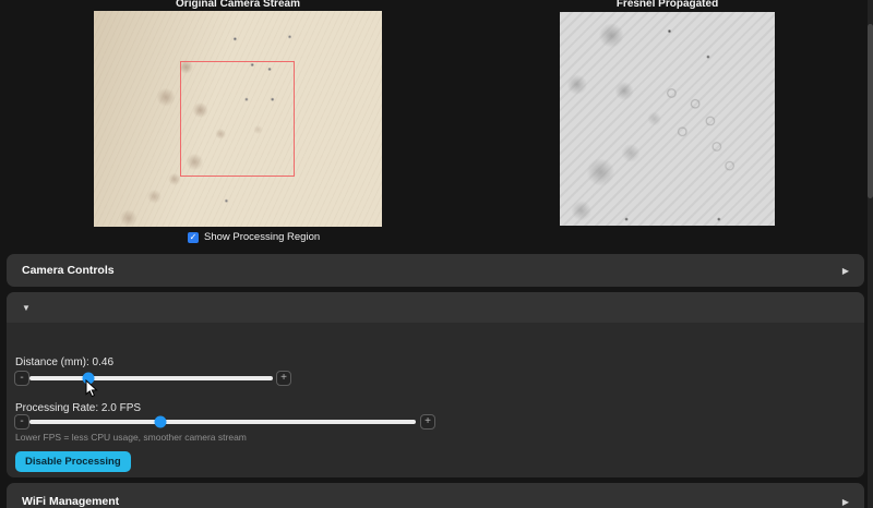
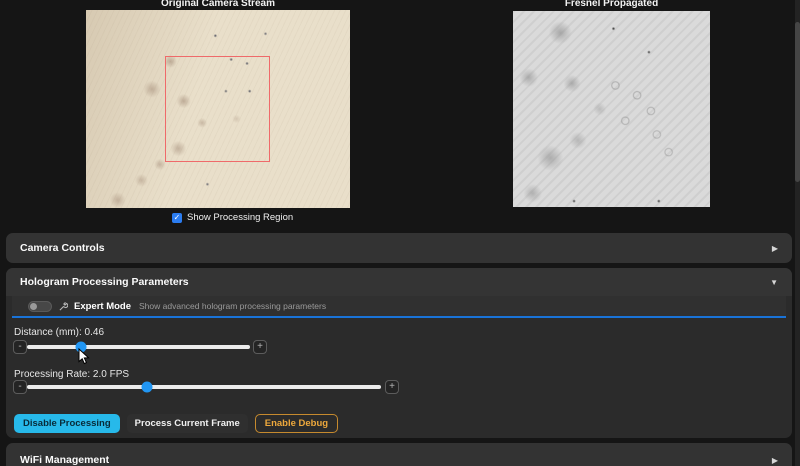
  Original Camera Stream
  Fresnel Propagated
  ✓
  Show Processing Region
  Camera Controls
  ▶
+ Hologram Processing Parameters
  ▼
+ Expert Mode
+ Show advanced hologram processing parameters
  Distance (mm): 0.46
  -
  +
  Processing Rate: 2.0 FPS
  -
  +
- Lower FPS = less CPU usage, smoother camera stream
  Disable Processing
+ Process Current Frame
+ Enable Debug
  WiFi Management
  ▶
